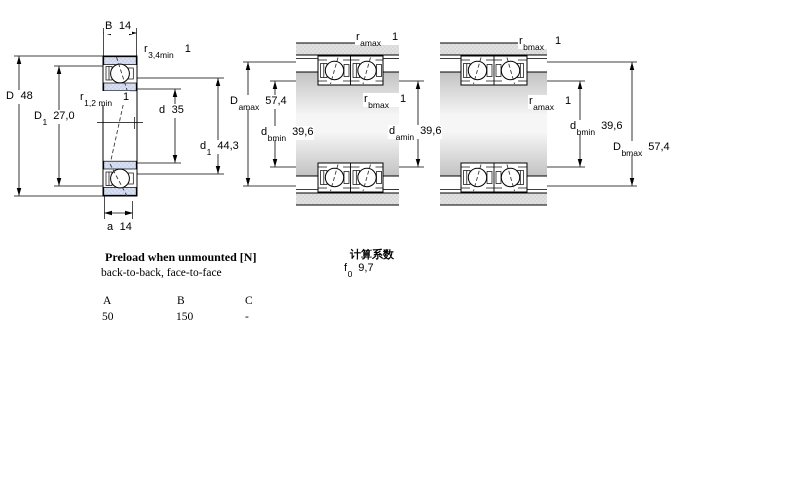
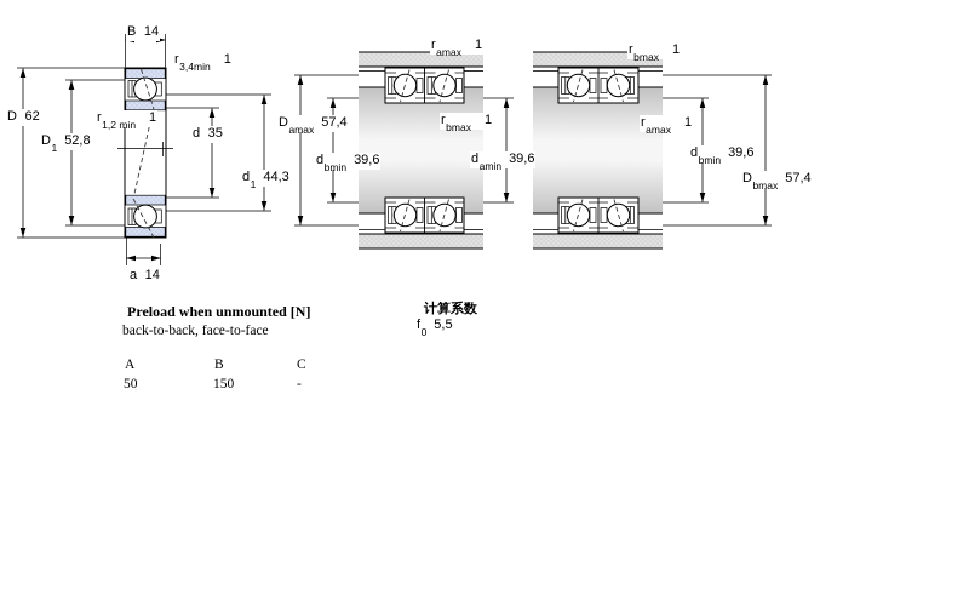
  B 14
  r3,4min1
- D 48
+ D 62
- D127,0
+ D152,8
  r1,2 min1
  d 35
  d144,3
  a 14
  ramax1
  Damax57,4
  dbmin39,6
  rbmax1
  damin39,6
  rbmax1
  ramax1
  dbmin39,6
  Dbmax57,4
  Preload when unmounted [N]
  back-to-back, face-to-face
  A
  B
  C
  50
  150
  -
  计算系数
- f09,7
+ f05,5
